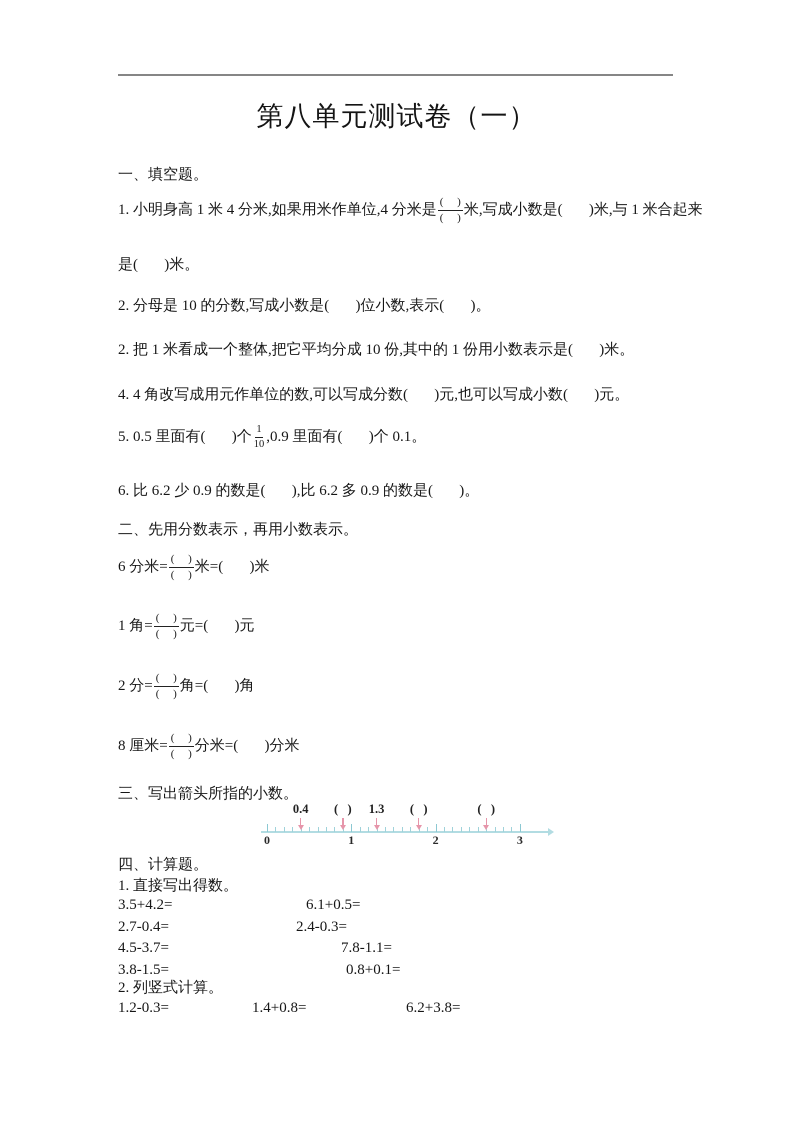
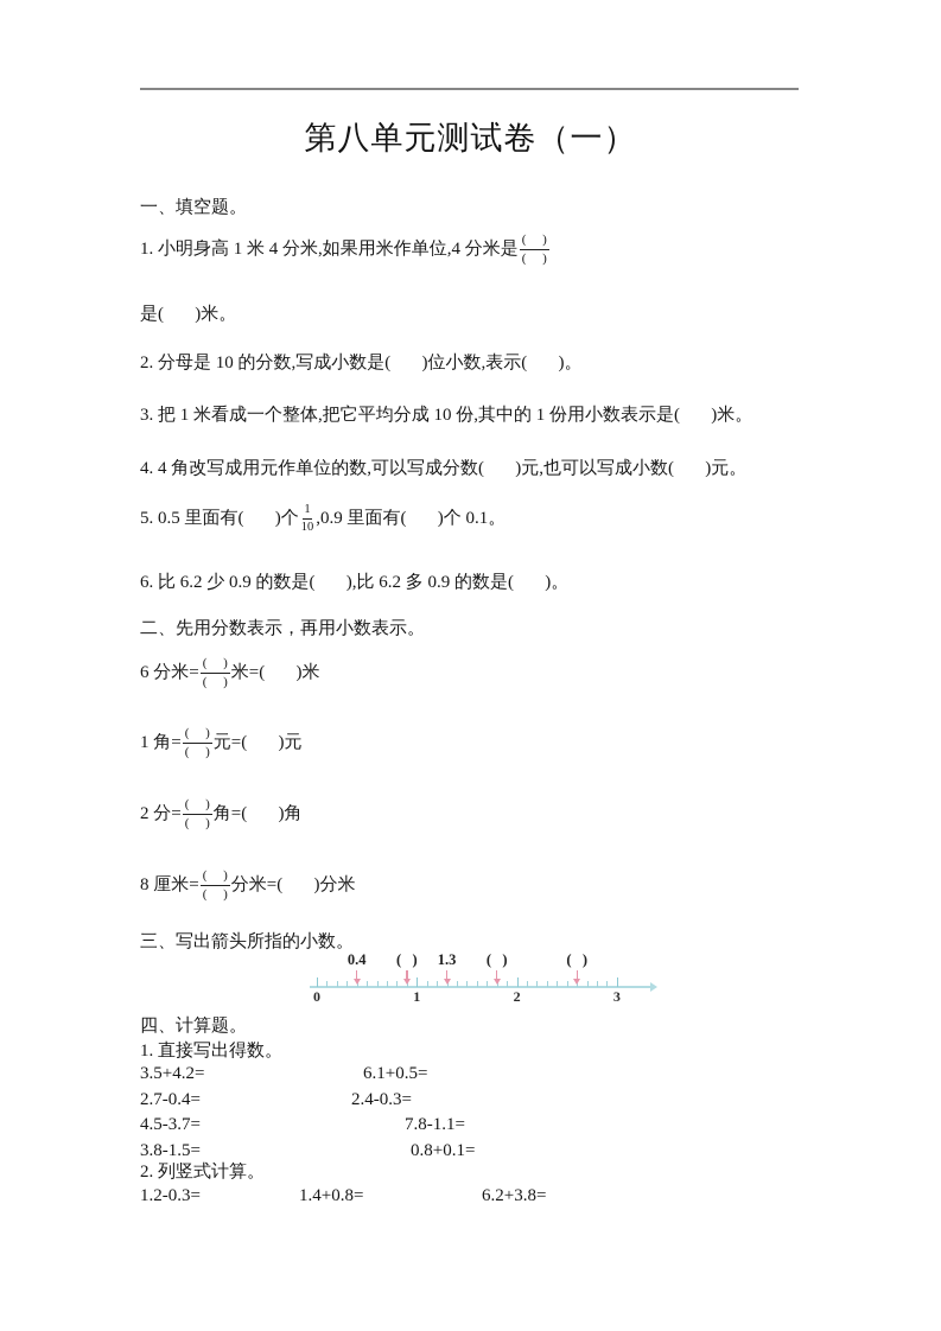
  第八单元测试卷（一）
  一、填空题。
  1. 小明身高 1 米 4 分米,如果用米作单位,4 分米是
  ( )
  ( )
- 米,写成小数是( )米,与 1 米合起来
  是( )米。
  2. 分母是 10 的分数,写成小数是( )位小数,表示( )。
- 2. 把 1 米看成一个整体,把它平均分成 10 份,其中的 1 份用小数表示是( )米。
+ 3. 把 1 米看成一个整体,把它平均分成 10 份,其中的 1 份用小数表示是( )米。
  4. 4 角改写成用元作单位的数,可以写成分数( )元,也可以写成小数( )元。
  5. 0.5 里面有( )个
  1
  10
  ,0.9 里面有( )个 0.1。
  6. 比 6.2 少 0.9 的数是( ),比 6.2 多 0.9 的数是( )。
  二、先用分数表示，再用小数表示。
  6 分米=
  ( )
  ( )
  米=( )米
  1 角=
  ( )
  ( )
  元=( )元
  2 分=
  ( )
  ( )
  角=( )角
  8 厘米=
  ( )
  ( )
  分米=( )分米
  三、写出箭头所指的小数。
  0
  1
  2
  3
  0.4
  ( )
  1.3
  ( )
  ( )
  四、计算题。
  1. 直接写出得数。
  3.5+4.2=
  2.7-0.4=
  4.5-3.7=
  3.8-1.5=
  6.1+0.5=
  2.4-0.3=
  7.8-1.1=
  0.8+0.1=
  2. 列竖式计算。
  1.2-0.3=
  1.4+0.8=
  6.2+3.8=
